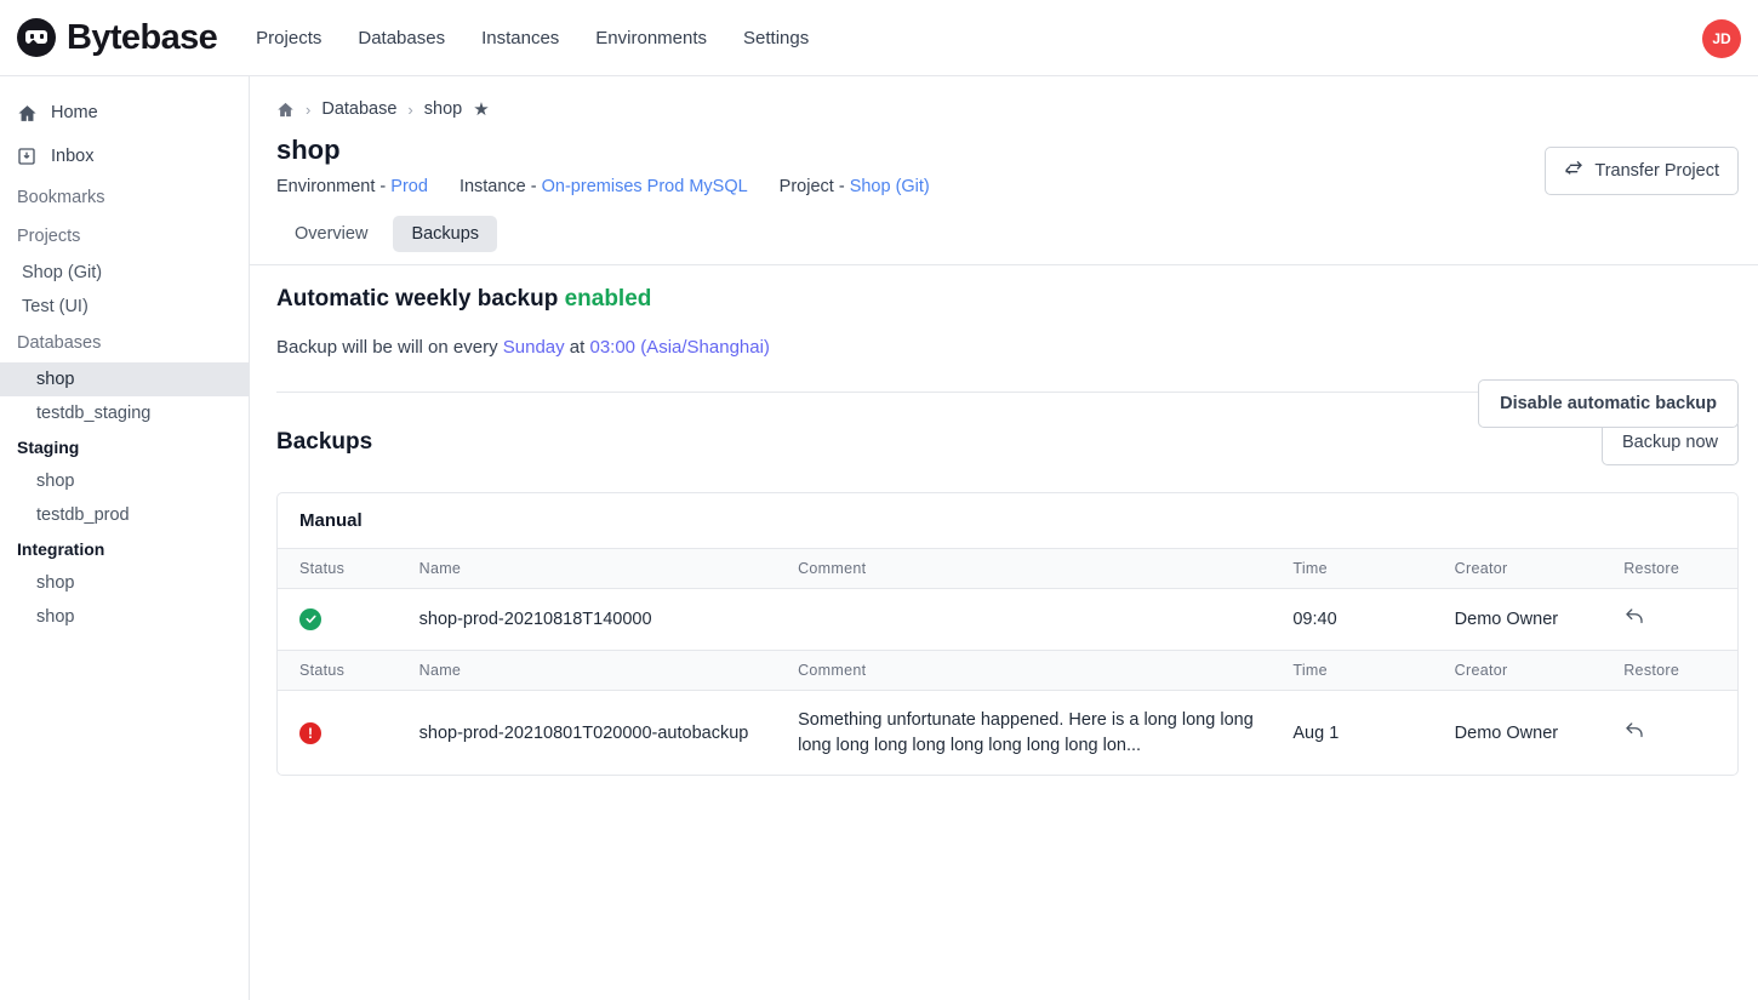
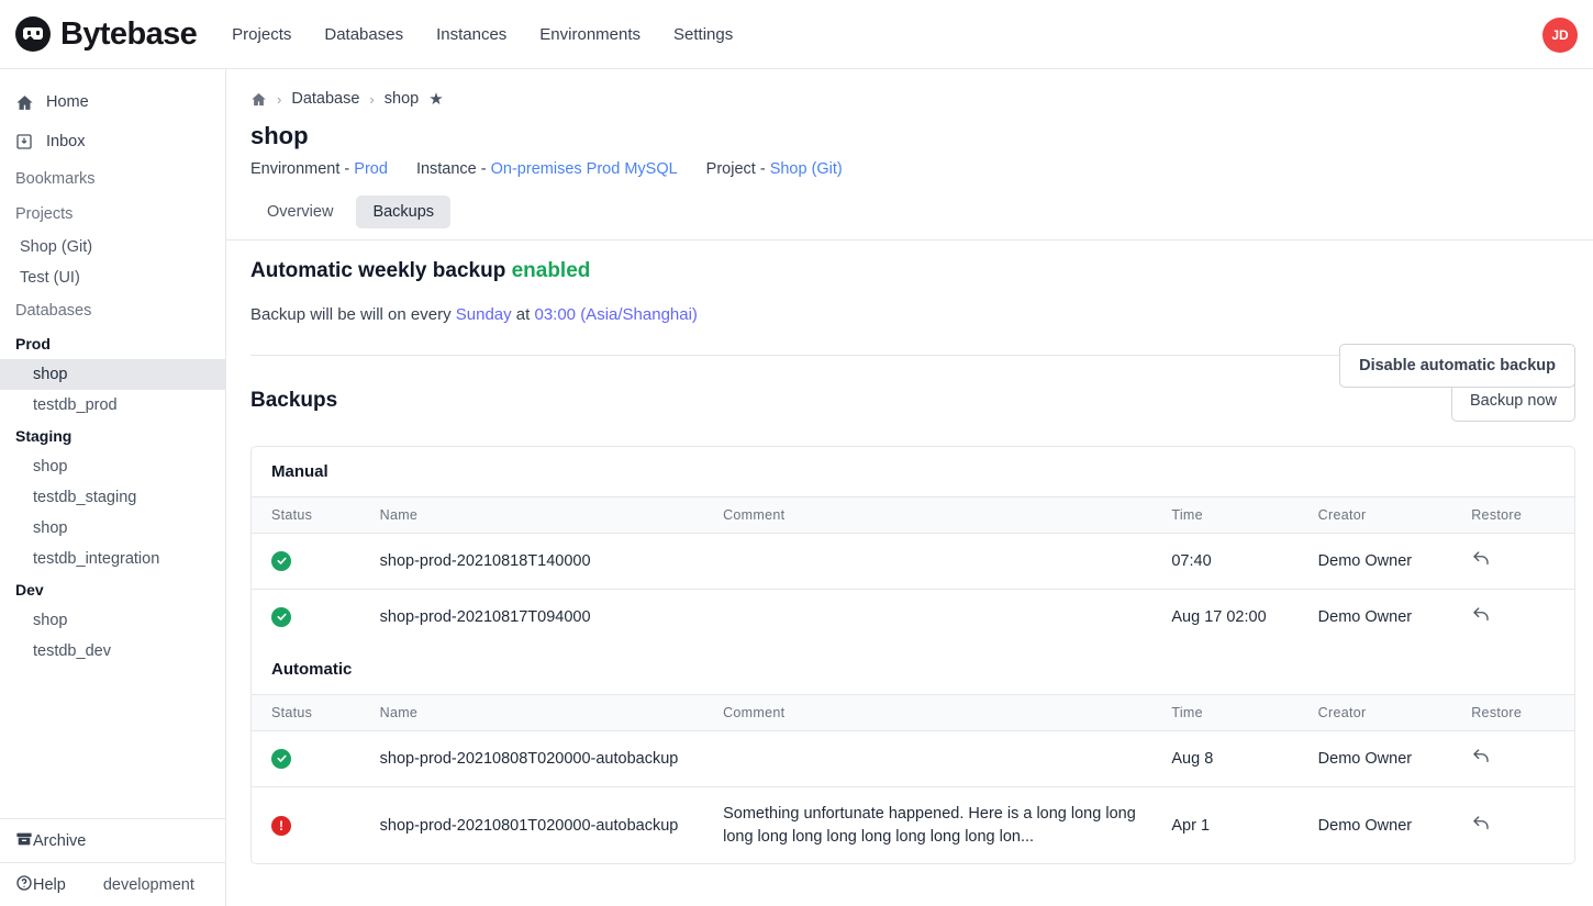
  Bytebase
  Projects
  Databases
  Instances
  Environments
  Settings
  JD
  Home
  Inbox
  Bookmarks
  Projects
  Shop (Git)
  Test (UI)
  Databases
+ Prod
  shop
- testdb_staging
+ testdb_prod
  Staging
  shop
- testdb_prod
+ testdb_staging
- Integration
  shop
+ testdb_integration
+ Dev
  shop
+ testdb_dev
+ Archive
+ Help
+ development
  ›
  Database
  ›
  shop
  ★
  shop
  Environment - Prod
  Instance - On-premises Prod MySQL
  Project - Shop (Git)
- Transfer Project
  Overview
  Backups
  Automatic weekly backup enabled
  Backup will be will on every Sunday at 03:00 (Asia/Shanghai)
  Disable automatic backup
  Backups
  Backup now
  Manual
  Status	Name	Comment	Time	Creator	Restore
- 	shop-prod-20210818T140000		09:40	Demo Owner
+ 	shop-prod-20210818T140000		07:40	Demo Owner
+ 	shop-prod-20210817T094000		Aug 17 02:00	Demo Owner
+ Automatic
  Status	Name	Comment	Time	Creator	Restore
+ 	shop-prod-20210808T020000-autobackup		Aug 8	Demo Owner
- !	shop-prod-20210801T020000-autobackup	Something unfortunate happened. Here is a long long long long long long long long long long long lon...	Aug 1	Demo Owner
+ !	shop-prod-20210801T020000-autobackup	Something unfortunate happened. Here is a long long long long long long long long long long long lon...	Apr 1	Demo Owner
